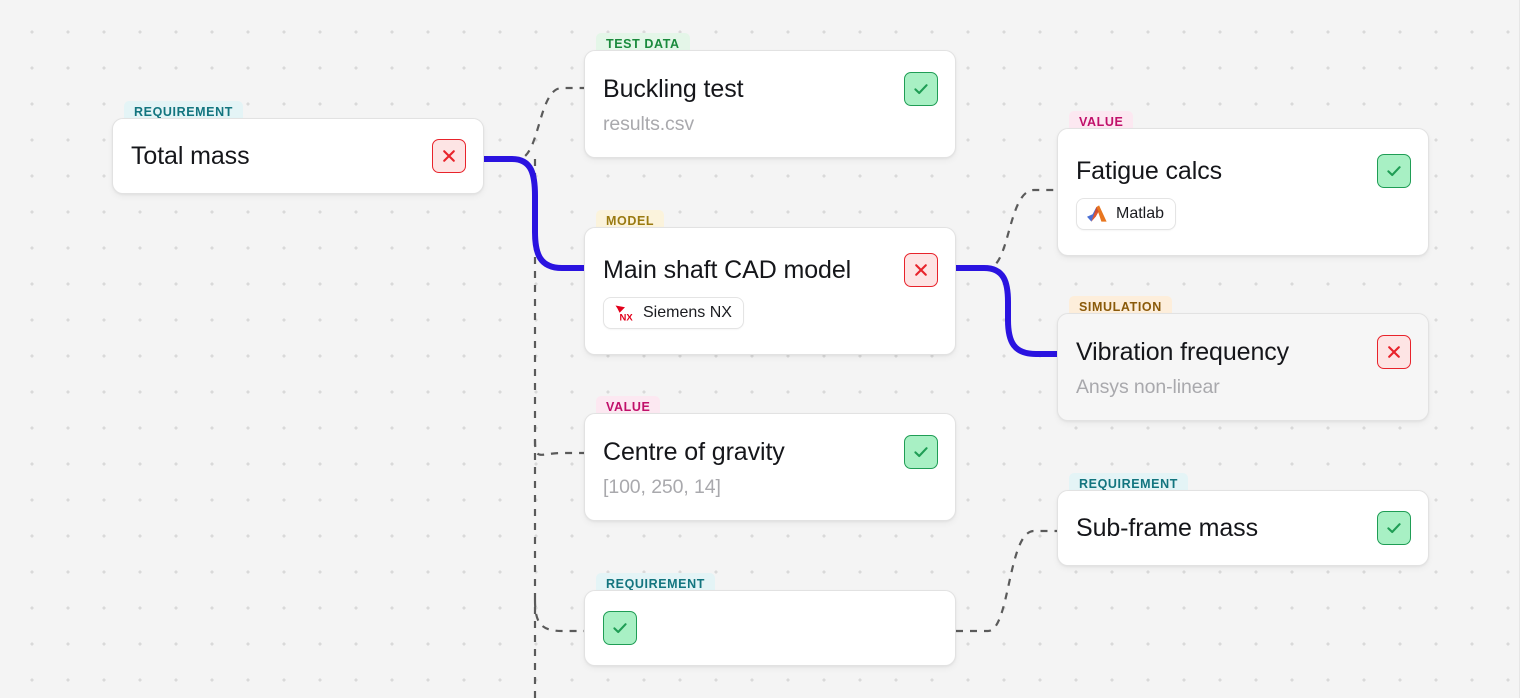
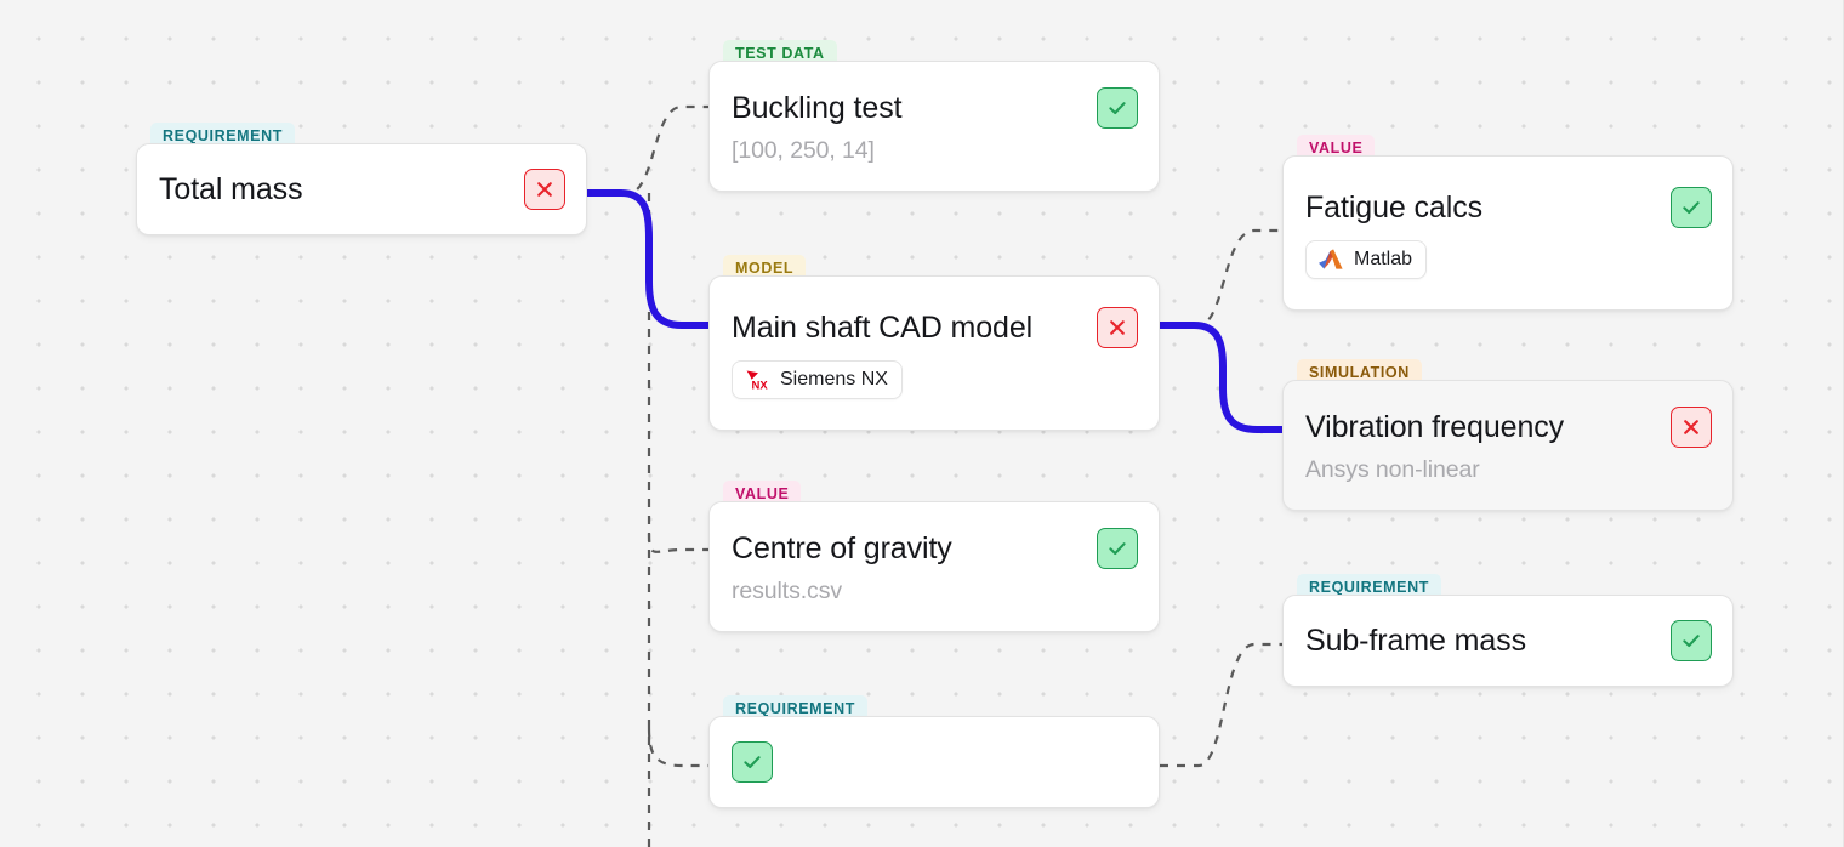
  REQUIREMENT
  Total mass
  TEST DATA
  Buckling test
- results.csv
+ [100, 250, 14]
  MODEL
  Main shaft CAD model
  NX
  Siemens NX
  VALUE
  Centre of gravity
- [100, 250, 14]
+ results.csv
  REQUIREMENT
  VALUE
  Fatigue calcs
  Matlab
  SIMULATION
  Vibration frequency
  Ansys non-linear
  REQUIREMENT
  Sub-frame mass
